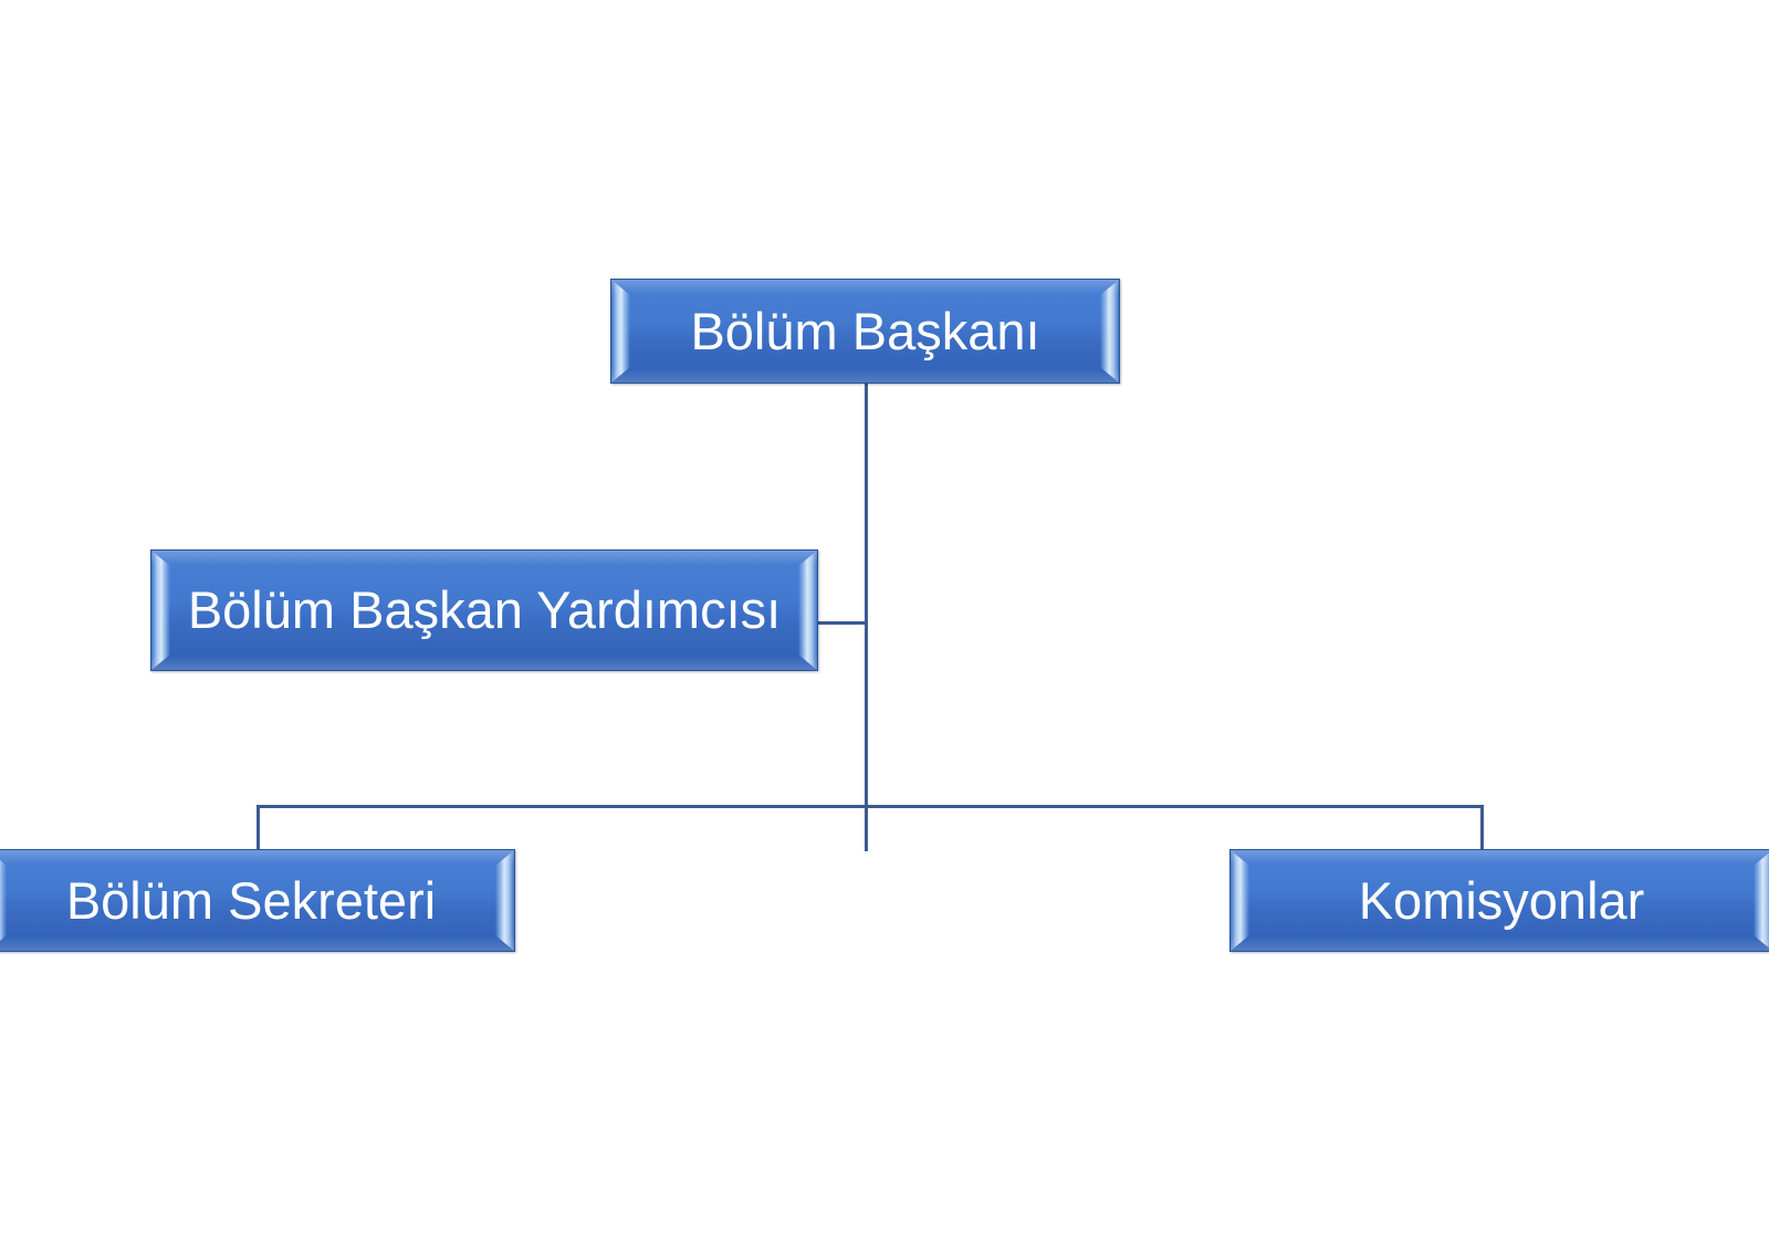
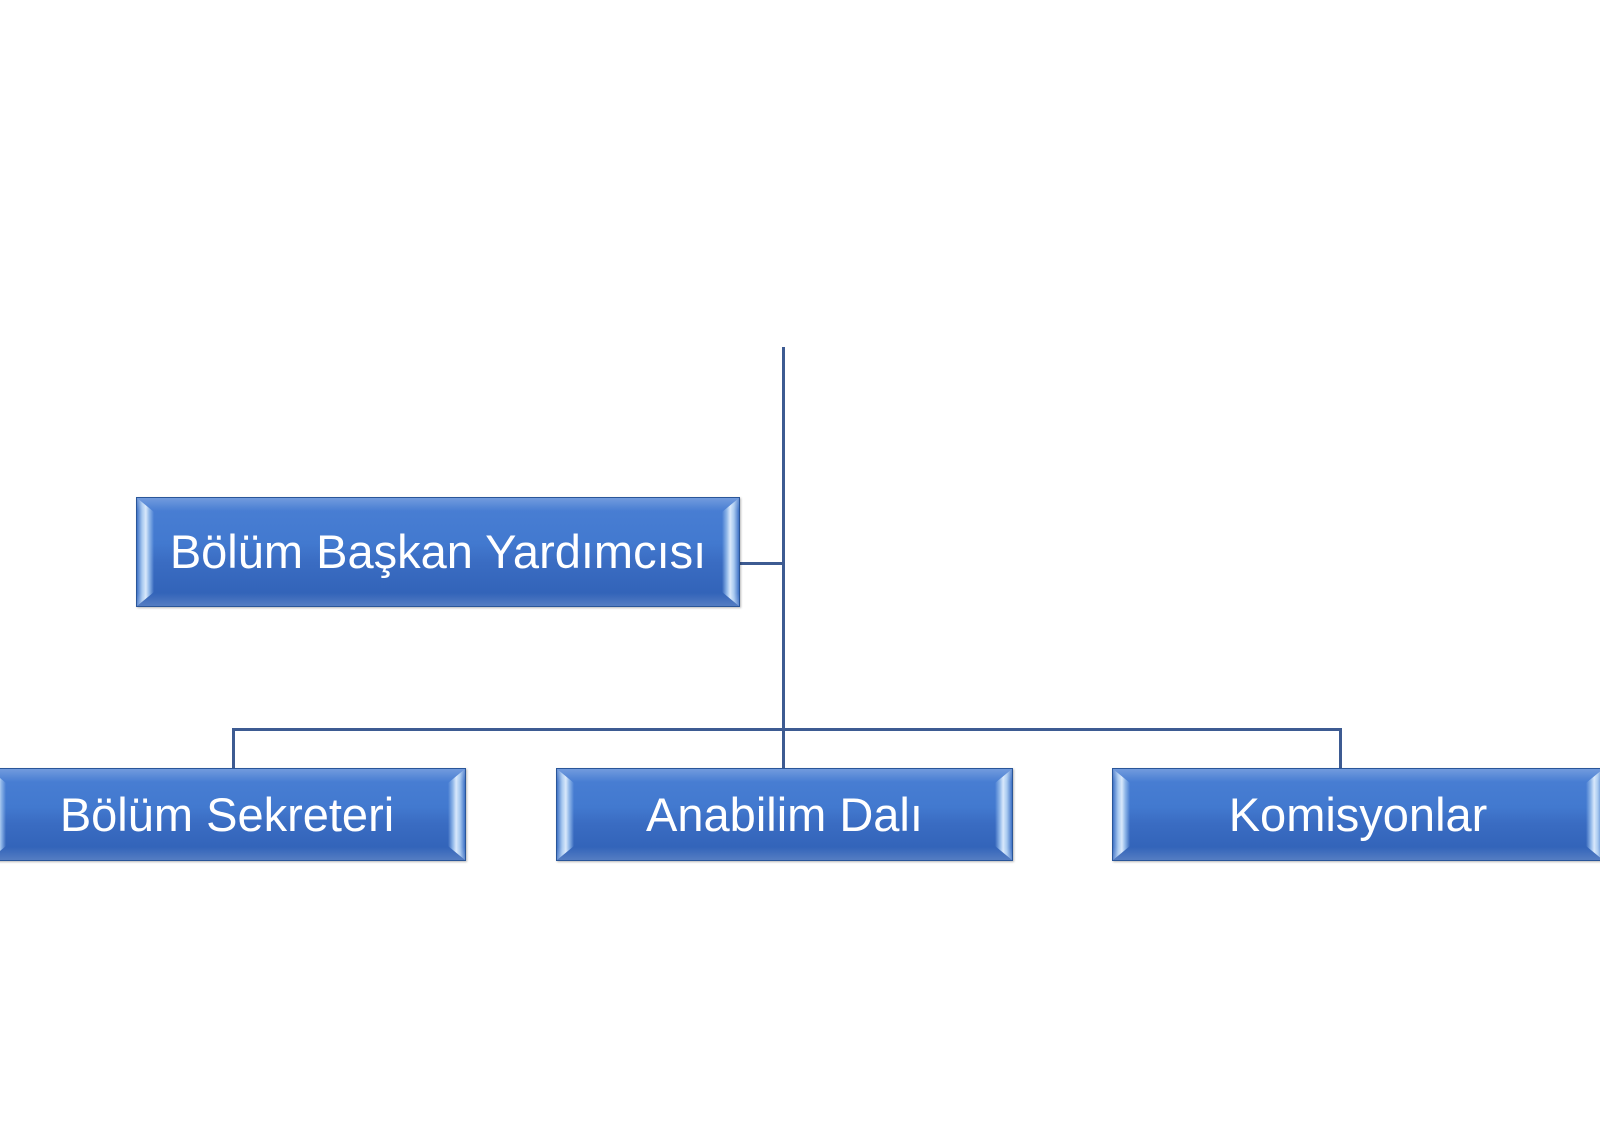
- Bölüm Başkanı
  Bölüm Başkan Yardımcısı
  Bölüm Sekreteri
+ Anabilim Dalı
  Komisyonlar
